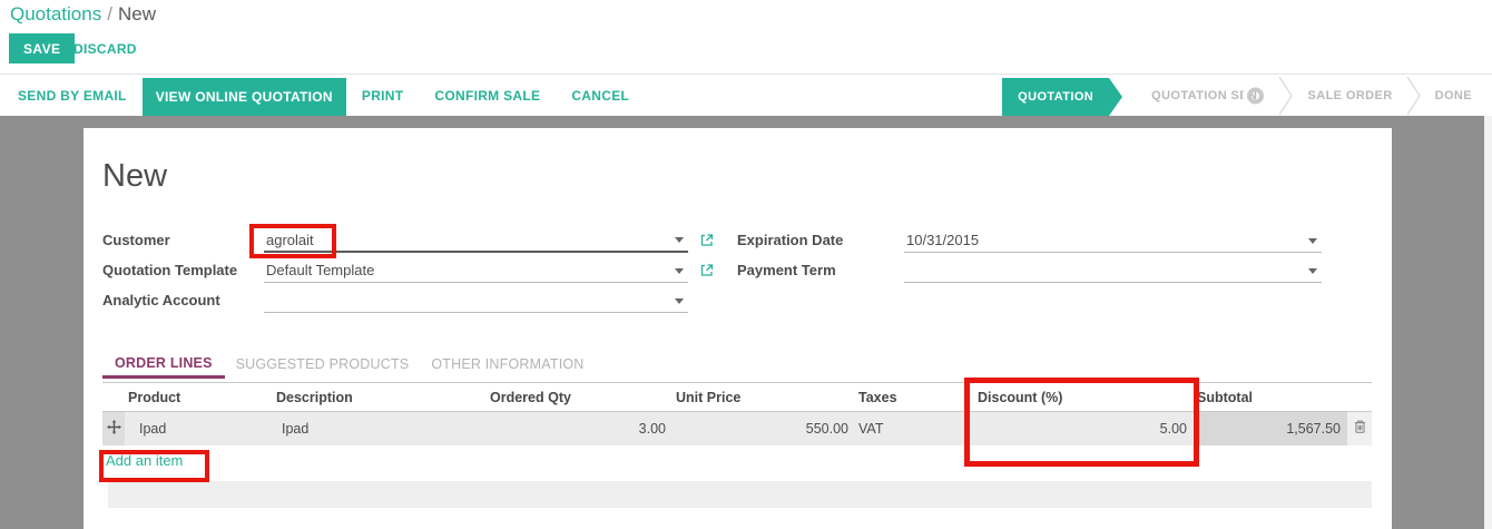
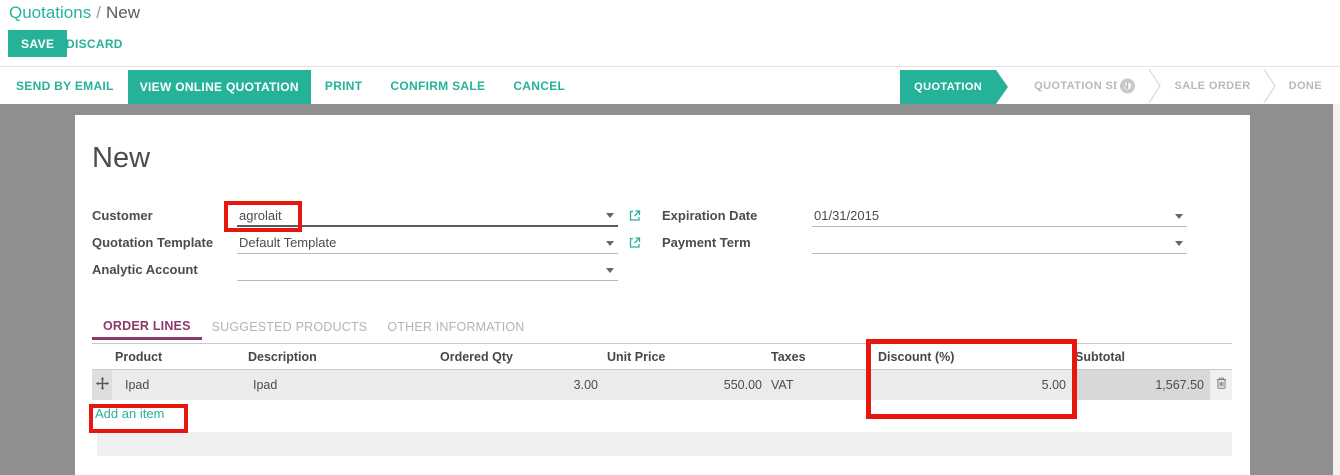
  Quotations / New
  SAVE
  DISCARD
  SEND BY EMAIL
  VIEW ONLINE QUOTATION
  PRINT
  CONFIRM SALE
  CANCEL
  QUOTATION
  QUOTATION SENT
  SALE ORDER
  DONE
  New
  Customer
  agrolait
  Expiration Date
- 10/31/2015
+ 01/31/2015
  Quotation Template
  Default Template
  Payment Term
  Analytic Account
  ORDER LINES
  SUGGESTED PRODUCTS
  OTHER INFORMATION
  	Product	Description	Ordered Qty	Unit Price	Taxes	Discount (%)	Subtotal
  	Ipad	Ipad	3.00	550.00	VAT	5.00	1,567.50
  Add an item
